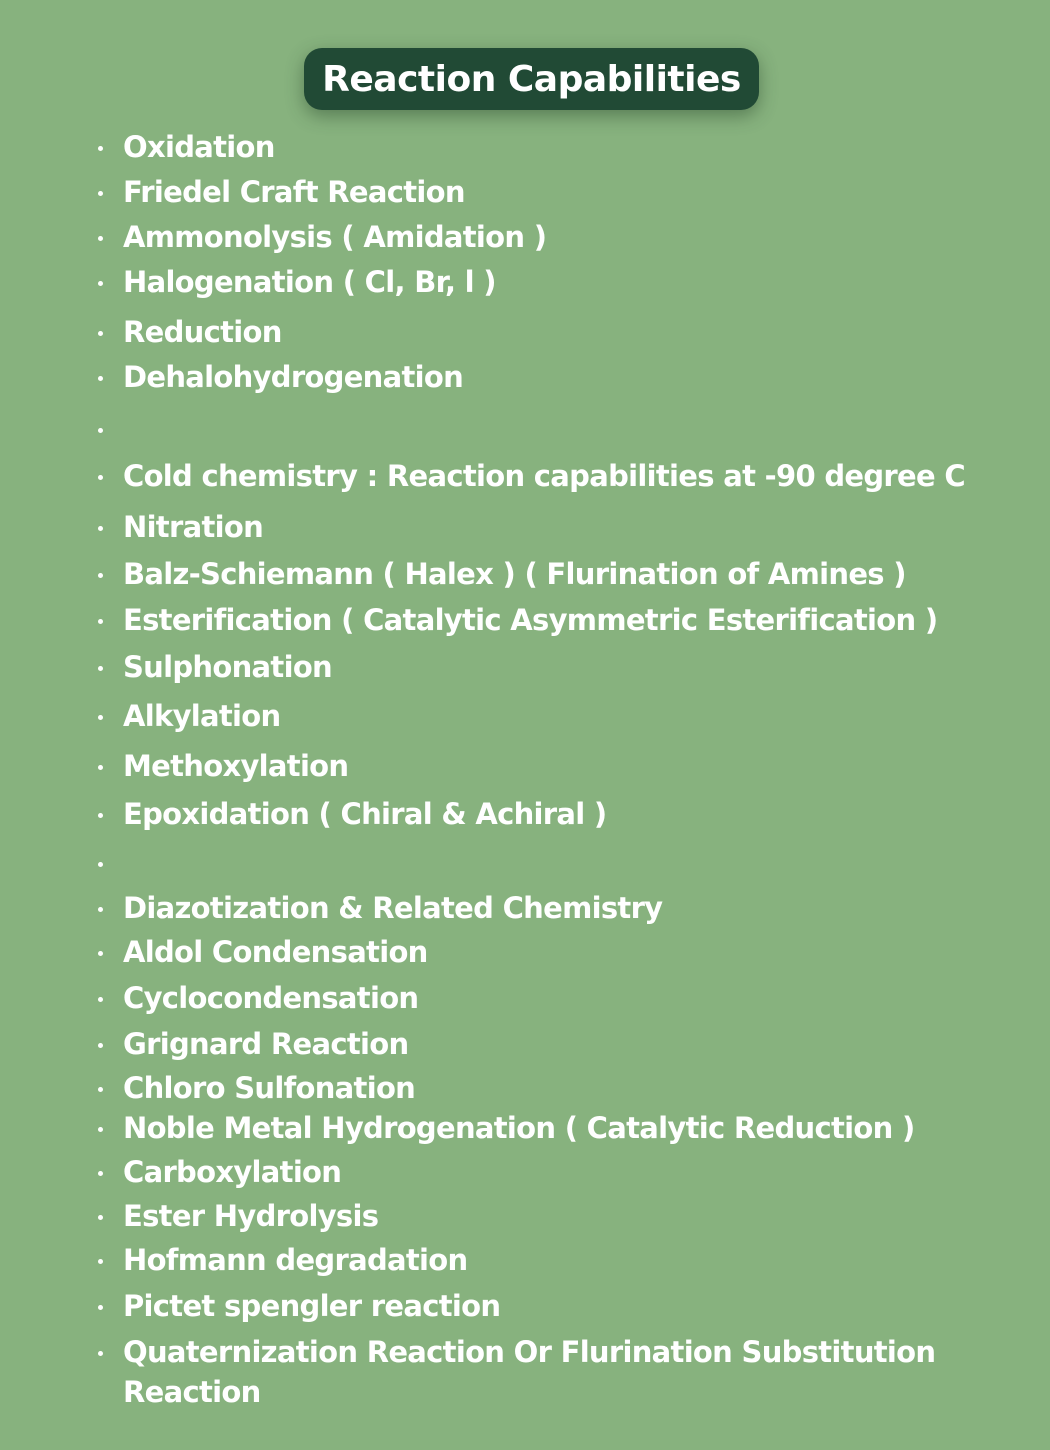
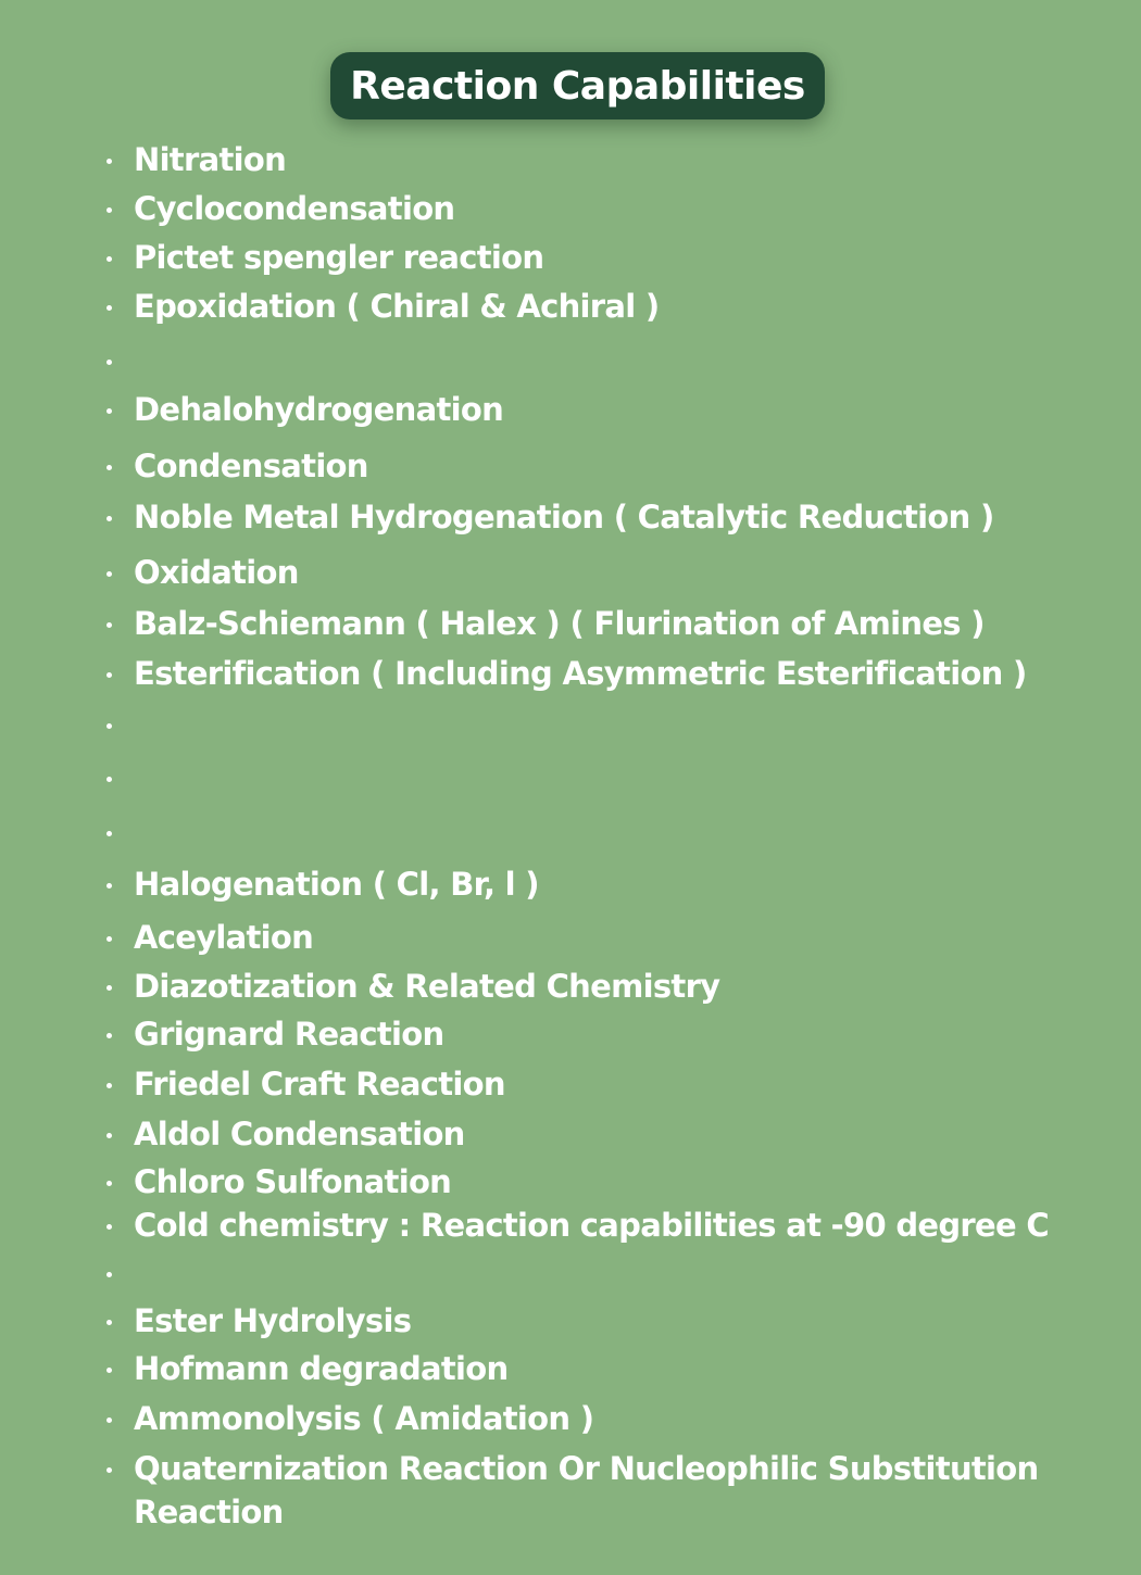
  Reaction Capabilities
- Oxidation
+ Nitration
- Friedel Craft Reaction
+ Cyclocondensation
- Ammonolysis ( Amidation )
+ Pictet spengler reaction
- Halogenation ( Cl, Br, l )
+ Epoxidation ( Chiral & Achiral )
- Reduction
  Dehalohydrogenation
+ Condensation
- Cold chemistry : Reaction capabilities at -90 degree C
+ Noble Metal Hydrogenation ( Catalytic Reduction )
- Nitration
+ Oxidation
  Balz-Schiemann ( Halex ) ( Flurination of Amines )
- Esterification ( Catalytic Asymmetric Esterification )
+ Esterification ( Including Asymmetric Esterification )
- Sulphonation
- Alkylation
- Methoxylation
- Epoxidation ( Chiral & Achiral )
+ Halogenation ( Cl, Br, l )
+ Aceylation
  Diazotization & Related Chemistry
- Aldol Condensation
+ Grignard Reaction
- Cyclocondensation
+ Friedel Craft Reaction
- Grignard Reaction
+ Aldol Condensation
  Chloro Sulfonation
- Noble Metal Hydrogenation ( Catalytic Reduction )
+ Cold chemistry : Reaction capabilities at -90 degree C
- Carboxylation
  Ester Hydrolysis
  Hofmann degradation
- Pictet spengler reaction
+ Ammonolysis ( Amidation )
- Quaternization Reaction Or Flurination Substitution Reaction
+ Quaternization Reaction Or Nucleophilic Substitution Reaction
